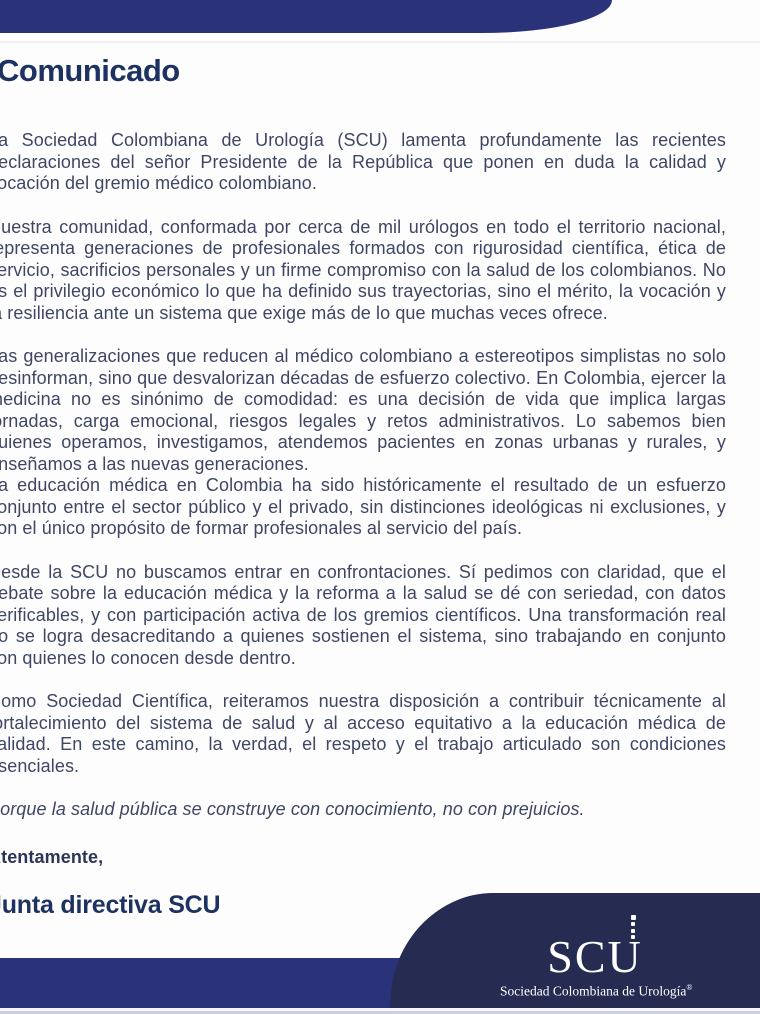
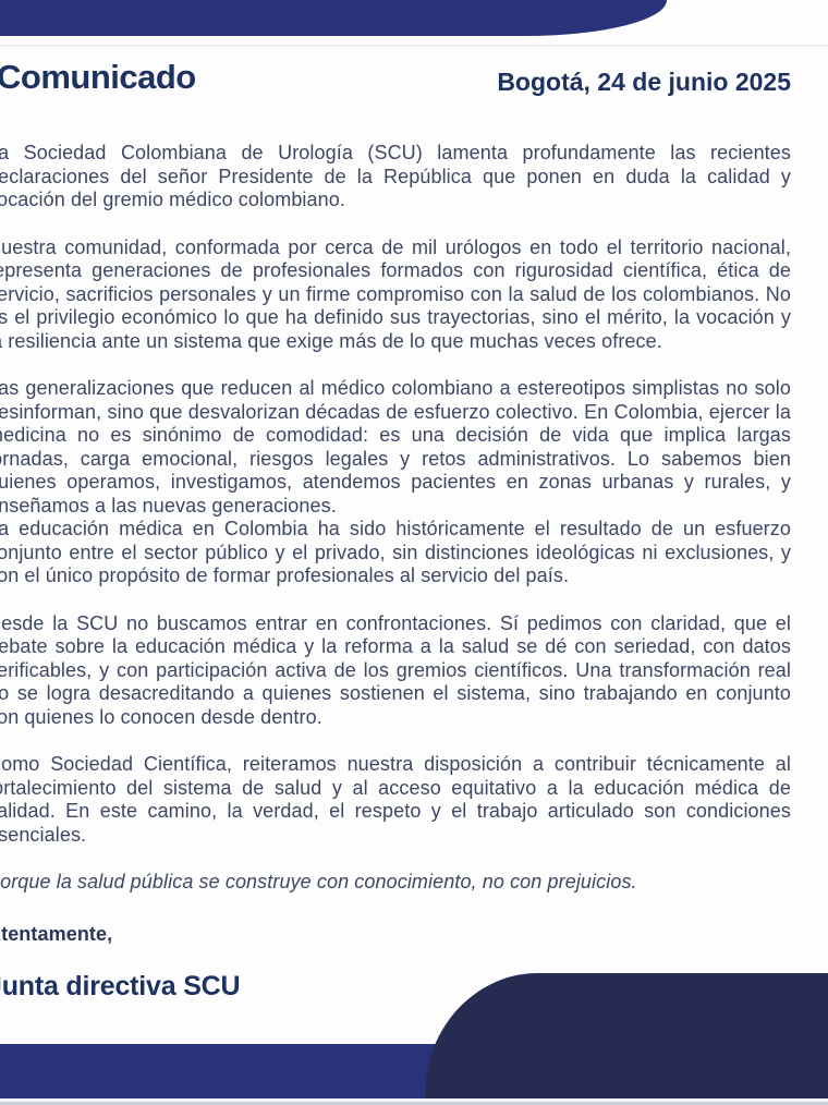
  Comunicado
+ Bogotá, 24 de junio 2025
  a Sociedad Colombiana de Urología (SCU) lamenta profundamente las recientes eclaraciones del señor Presidente de la República que ponen en duda la calidad y ocación del gremio médico colombiano.
  uestra comunidad, conformada por cerca de mil urólogos en todo el territorio nacional, presenta generaciones de profesionales formados con rigurosidad científica, ética de ervicio, sacrificios personales y un firme compromiso con la salud de los colombianos. No s el privilegio económico lo que ha definido sus trayectorias, sino el mérito, la vocación y resiliencia ante un sistema que exige más de lo que muchas veces ofrece.
  as generalizaciones que reducen al médico colombiano a estereotipos simplistas no solo esinforman, sino que desvalorizan décadas de esfuerzo colectivo. En Colombia, ejercer la edicina no es sinónimo de comodidad: es una decisión de vida que implica largas rnadas, carga emocional, riesgos legales y retos administrativos. Lo sabemos bien uienes operamos, investigamos, atendemos pacientes en zonas urbanas y rurales, y nseñamos a las nuevas generaciones.
  a educación médica en Colombia ha sido históricamente el resultado de un esfuerzo onjunto entre el sector público y el privado, sin distinciones ideológicas ni exclusiones, y on el único propósito de formar profesionales al servicio del país.
  esde la SCU no buscamos entrar en confrontaciones. Sí pedimos con claridad, que el ebate sobre la educación médica y la reforma a la salud se dé con seriedad, con datos erificables, y con participación activa de los gremios científicos. Una transformación real o se logra desacreditando a quienes sostienen el sistema, sino trabajando en conjunto on quienes lo conocen desde dentro.
  omo Sociedad Científica, reiteramos nuestra disposición a contribuir técnicamente al rtalecimiento del sistema de salud y al acceso equitativo a la educación médica de alidad. En este camino, la verdad, el respeto y el trabajo articulado son condiciones senciales.
  orque la salud pública se construye con conocimiento, no con prejuicios.
  tentamente,
  unta directiva SCU
- SCU
- Sociedad Colombiana de Urología®
